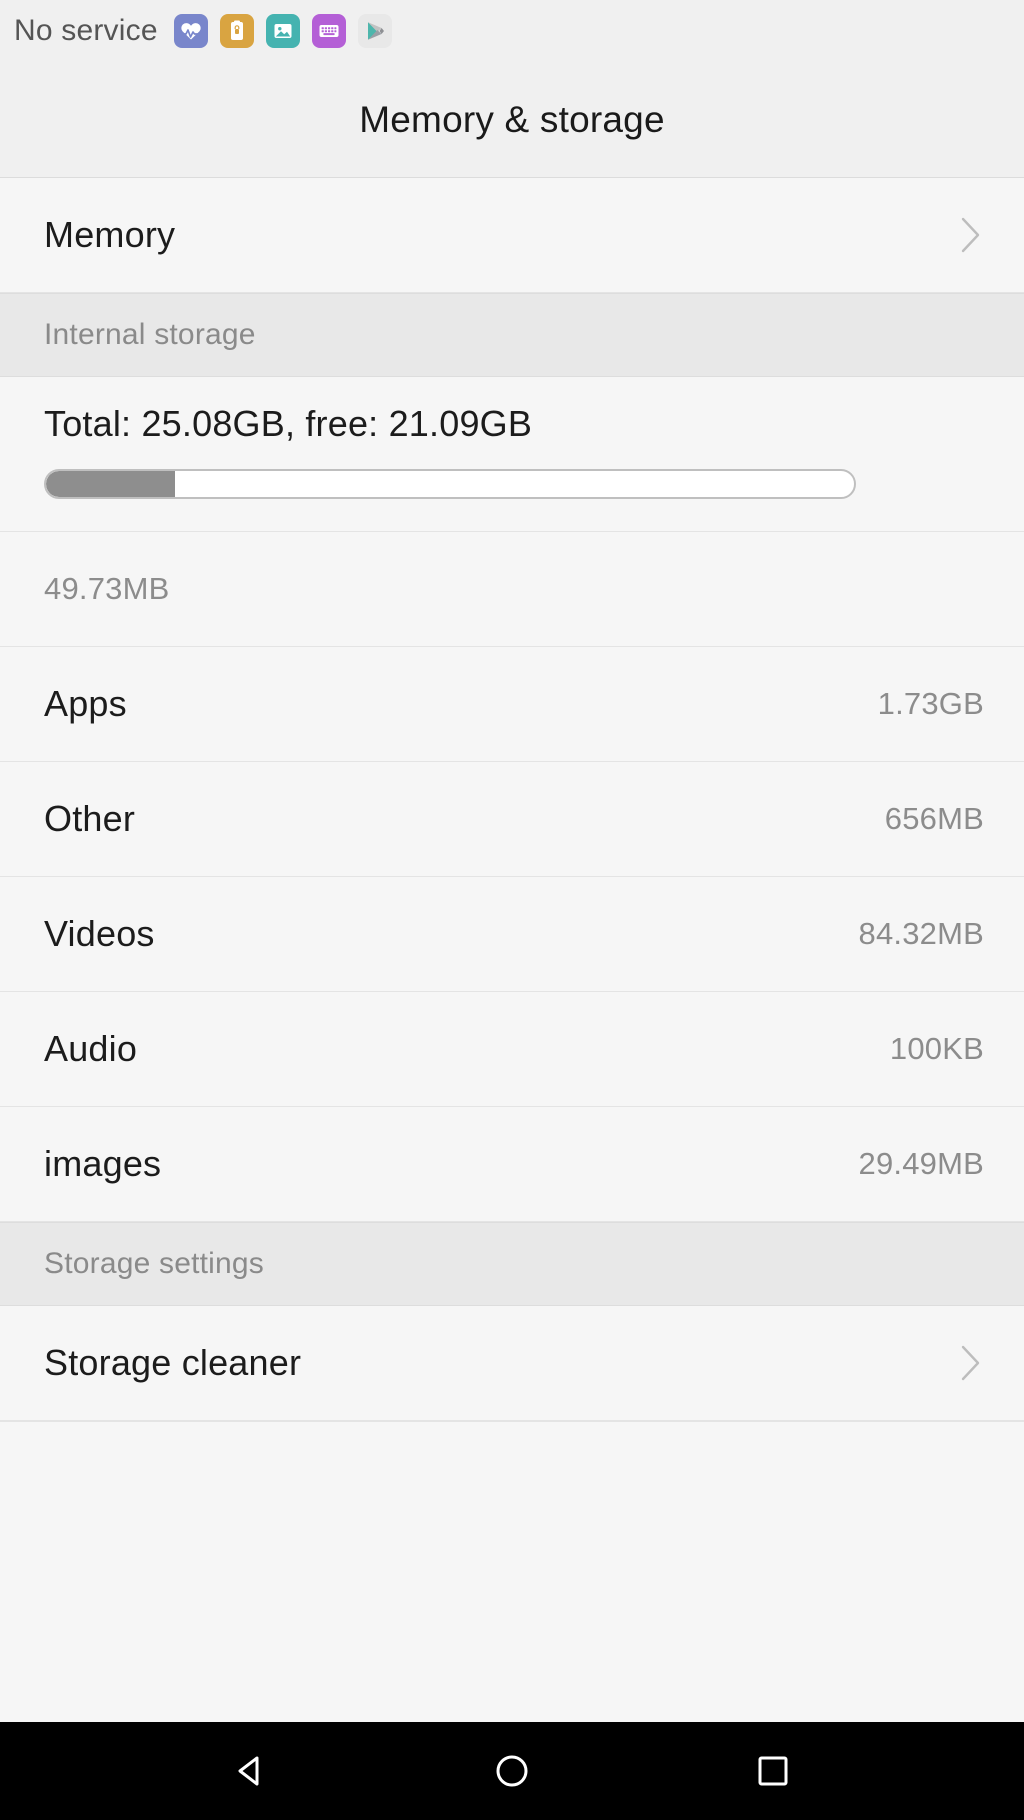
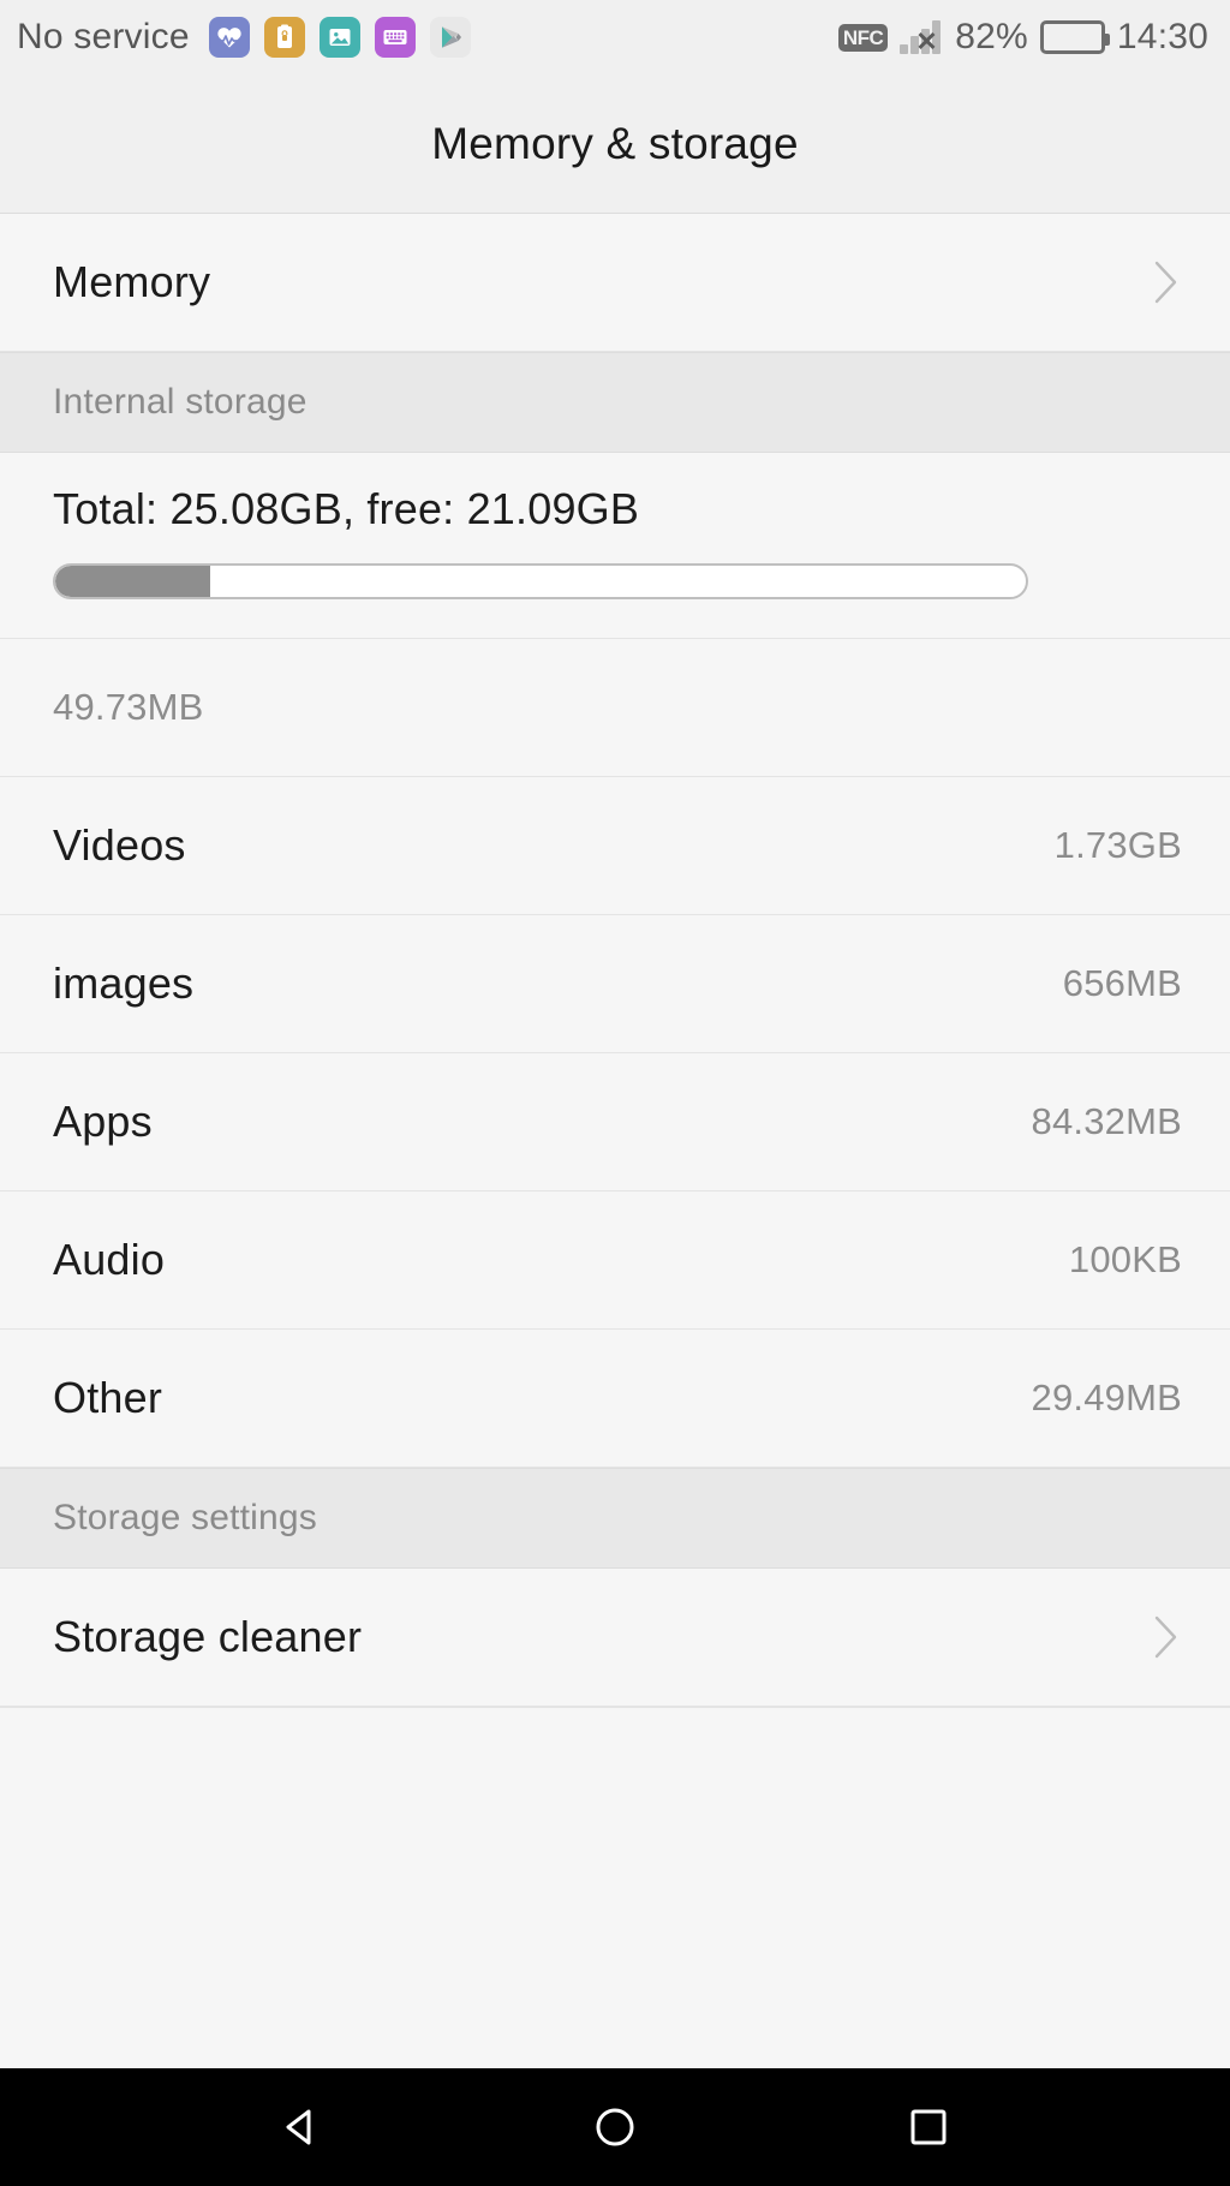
  No service
+ NFC
+ ✕
+ 82%
+ 14:30
  Memory & storage
  Memory
  Internal storage
  Total: 25.08GB, free: 21.09GB
  49.73MB
- Apps
+ Videos
  1.73GB
- Other
+ images
  656MB
- Videos
+ Apps
  84.32MB
  Audio
  100KB
- images
+ Other
  29.49MB
  Storage settings
  Storage cleaner
